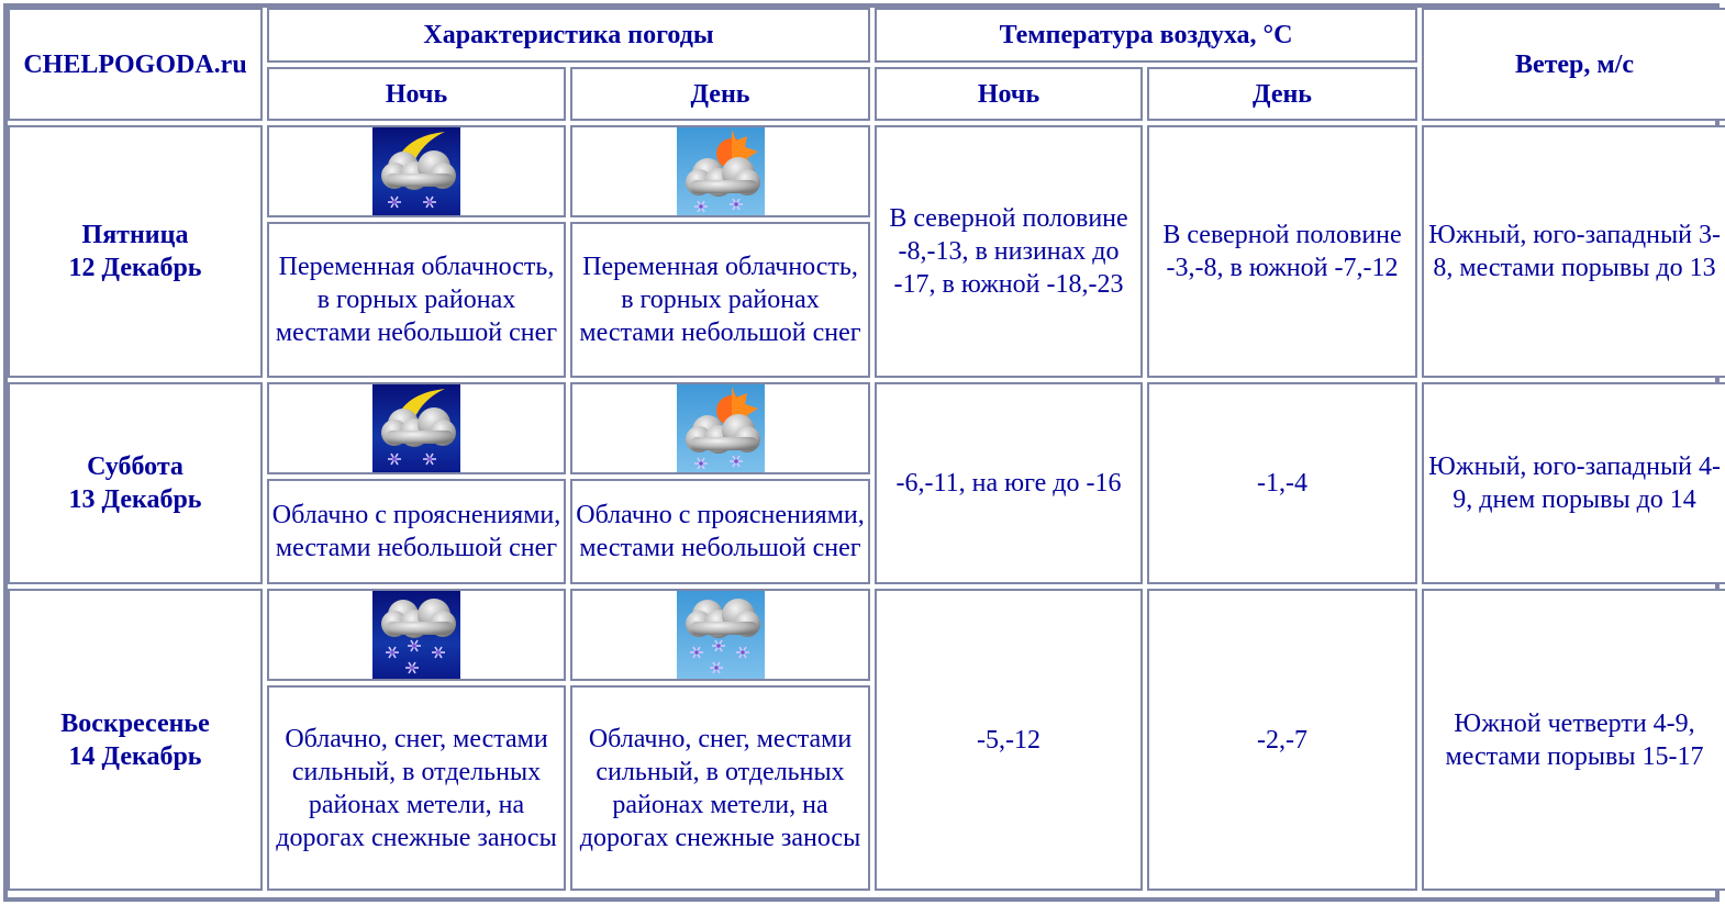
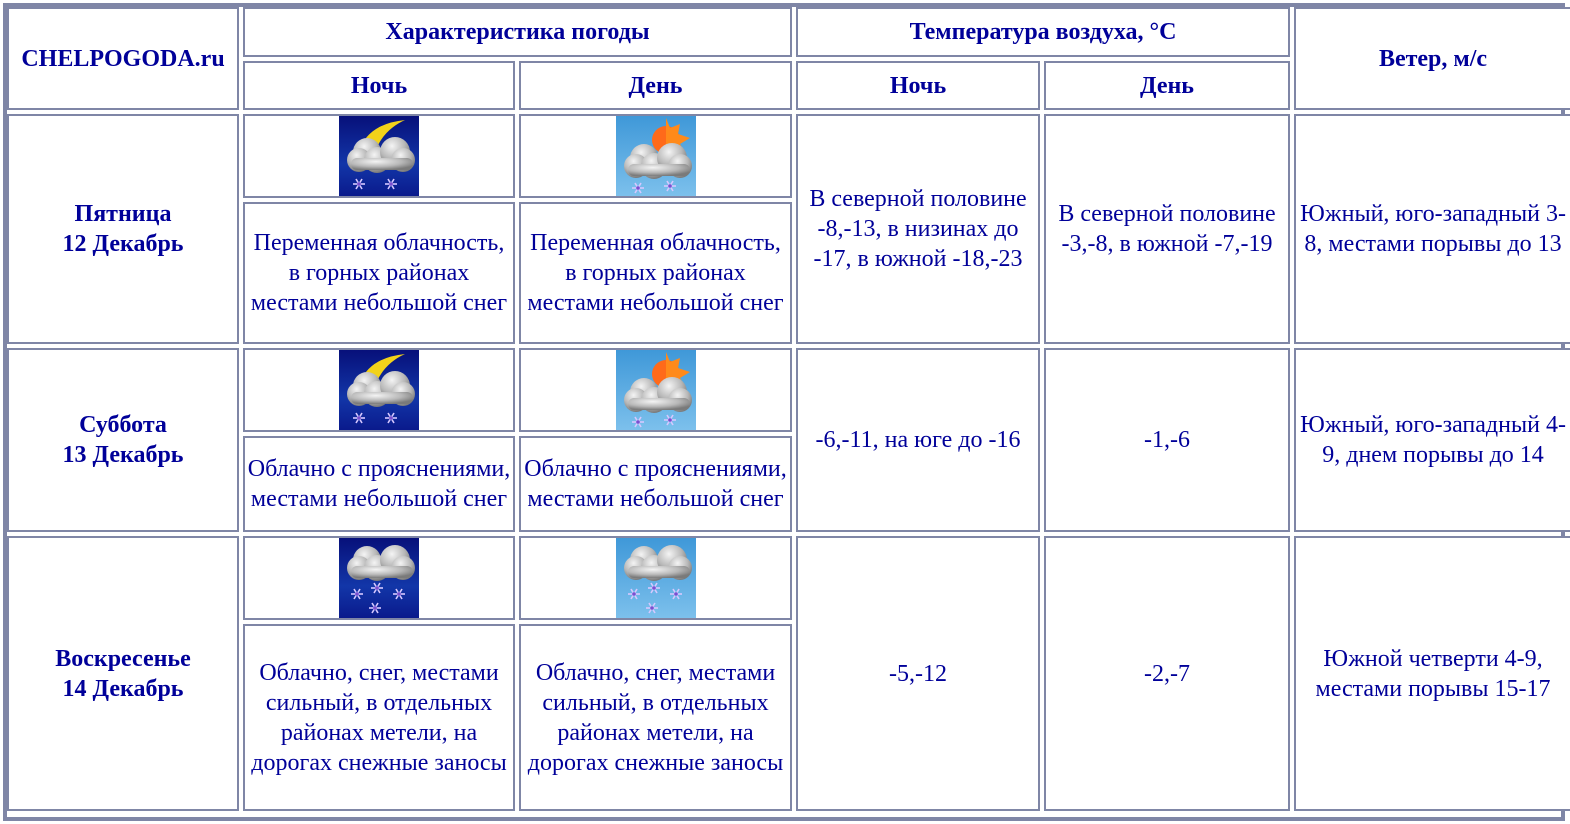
  CHELPOGODA.ru	Характеристика погоды	Температура воздуха, °C	Ветер, м/с
  Ночь	День	Ночь	День
- Пятница 12 Декабрь			В северной половине -8,-13, в низинах до -17, в южной -18,-23	В северной половине -3,-8, в южной -7,-12	Южный, юго-западный 3-8, местами порывы до 13
+ Пятница 12 Декабрь			В северной половине -8,-13, в низинах до -17, в южной -18,-23	В северной половине -3,-8, в южной -7,-19	Южный, юго-западный 3-8, местами порывы до 13
  Переменная облачность, в горных районах местами небольшой снег	Переменная облачность, в горных районах местами небольшой снег
- Суббота 13 Декабрь			-6,-11, на юге до -16	-1,-4	Южный, юго-западный 4-9, днем порывы до 14
+ Суббота 13 Декабрь			-6,-11, на юге до -16	-1,-6	Южный, юго-западный 4-9, днем порывы до 14
  Облачно с прояснениями, местами небольшой снег	Облачно с прояснениями, местами небольшой снег
  Воскресенье 14 Декабрь			-5,-12	-2,-7	Южной четверти 4-9, местами порывы 15-17
  Облачно, снег, местами сильный, в отдельных районах метели, на дорогах снежные заносы	Облачно, снег, местами сильный, в отдельных районах метели, на дорогах снежные заносы
